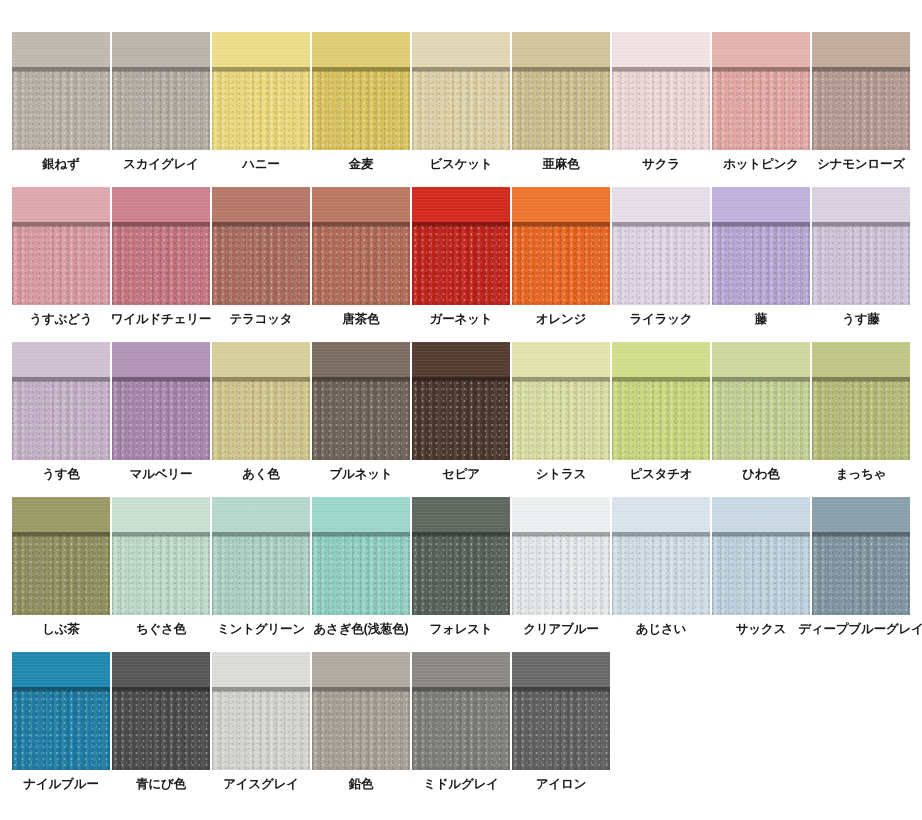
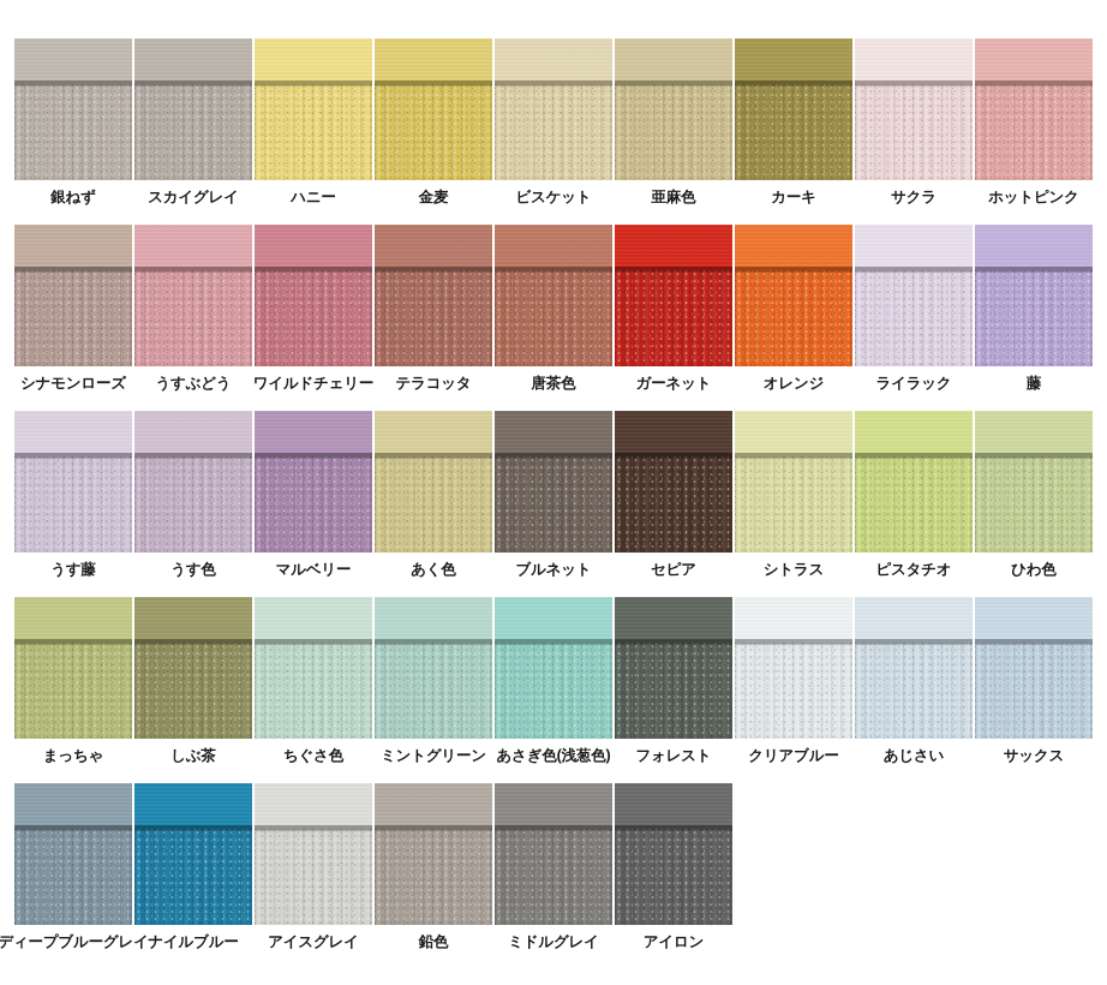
  銀ねず
  スカイグレイ
  ハニー
  金麦
  ビスケット
  亜麻色
+ カーキ
  サクラ
  ホットピンク
  シナモンローズ
  うすぶどう
  ワイルドチェリー
  テラコッタ
  唐茶色
  ガーネット
  オレンジ
  ライラック
  藤
  うす藤
  うす色
  マルベリー
  あく色
  ブルネット
  セピア
  シトラス
  ピスタチオ
  ひわ色
  まっちゃ
  しぶ茶
  ちぐさ色
  ミントグリーン
  あさぎ色(浅葱色)
  フォレスト
  クリアブルー
  あじさい
  サックス
  ディープブルーグレイ
  ナイルブルー
- 青にび色
  アイスグレイ
  鉛色
  ミドルグレイ
  アイロン
